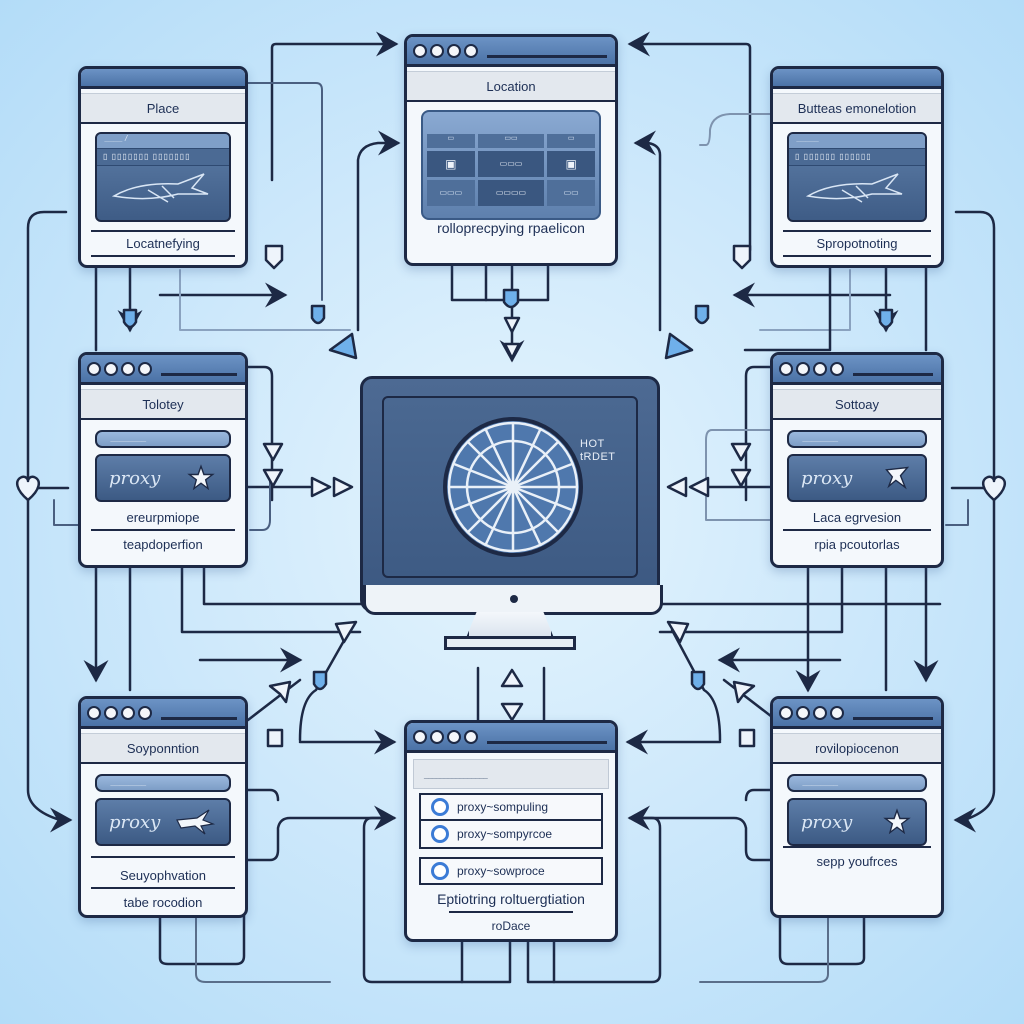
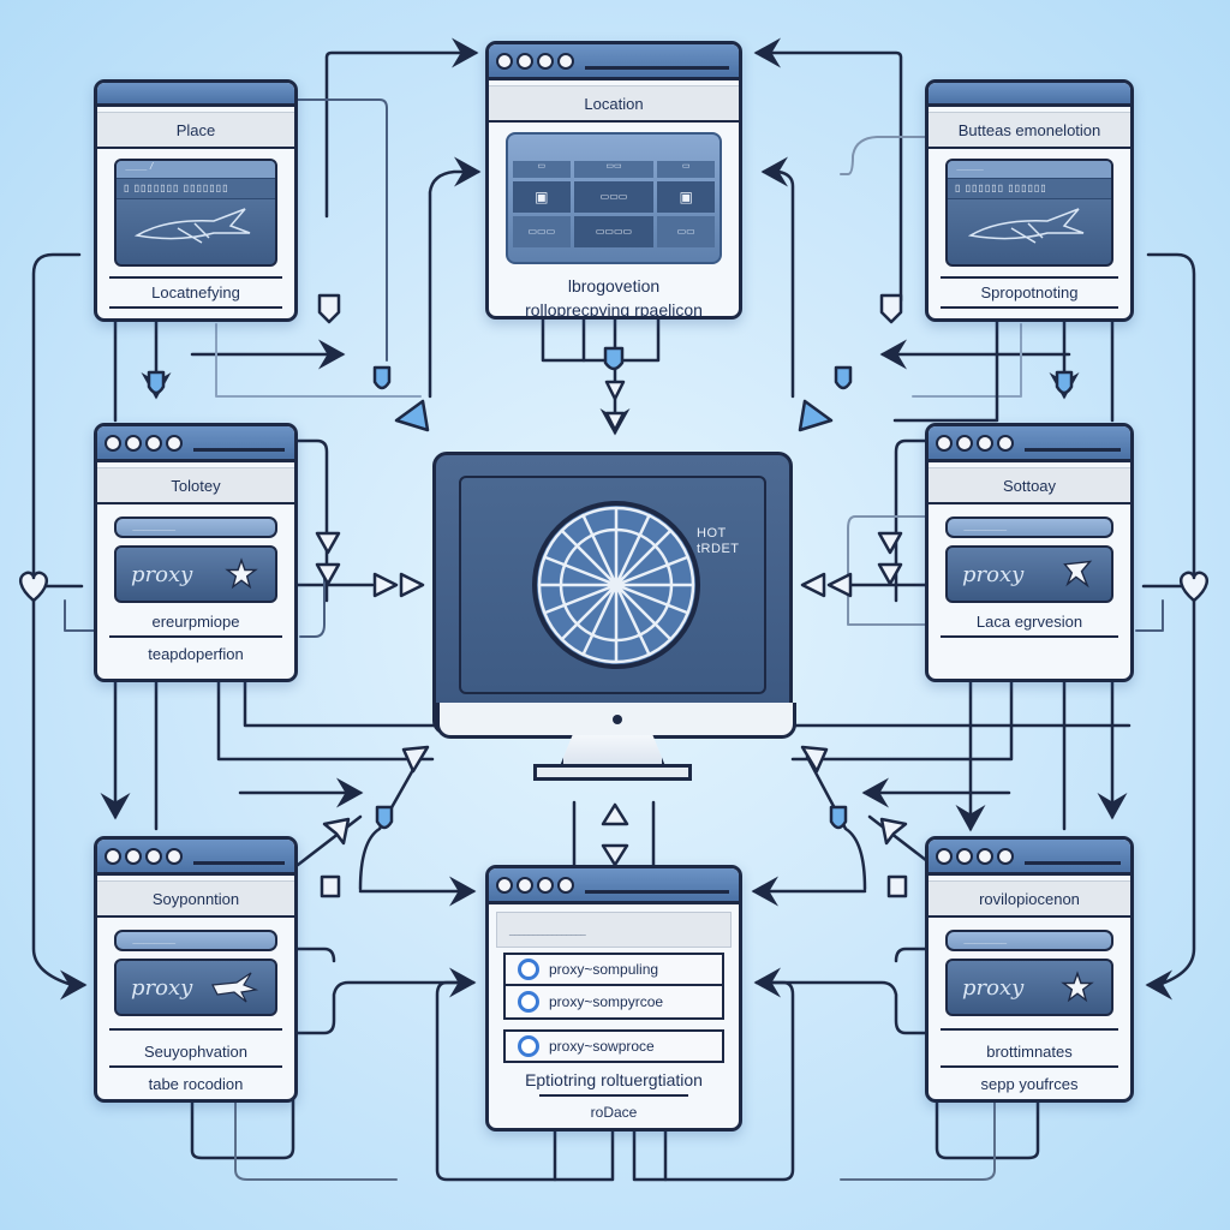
  Place
  ____ /
  ▯ ▯▯▯▯▯▯▯ ▯▯▯▯▯▯▯
  Locatnefying
  Location
  ▣
  ▭▭▭
  ▣
  ▭▭▭
  ▭▭▭▭
  ▭▭
+ lbrogovetion
  rolloprecpying rpaelicon
  Butteas emonelotion
  _____
  ▯ ▯▯▯▯▯▯ ▯▯▯▯▯▯
  Spropotnoting
  Tolotey
  ________
  proxy
  ereurpmiope
  teapdoperfion
  Sottoay
  ________
  proxy
  Laca egrvesion
- rpia pcoutorlas
  HOT
  tRDET
  Soyponntion
  ________
  proxy
  Seuyophvation
  tabe rocodion
  ________________
  proxy~sompuling
  proxy~sompyrcoe
  proxy~sowproce
  Eptiotring roltuergtiation
  roDace
  rovilopiocenon
  ________
  proxy
+ brottimnates
  sepp youfrces
